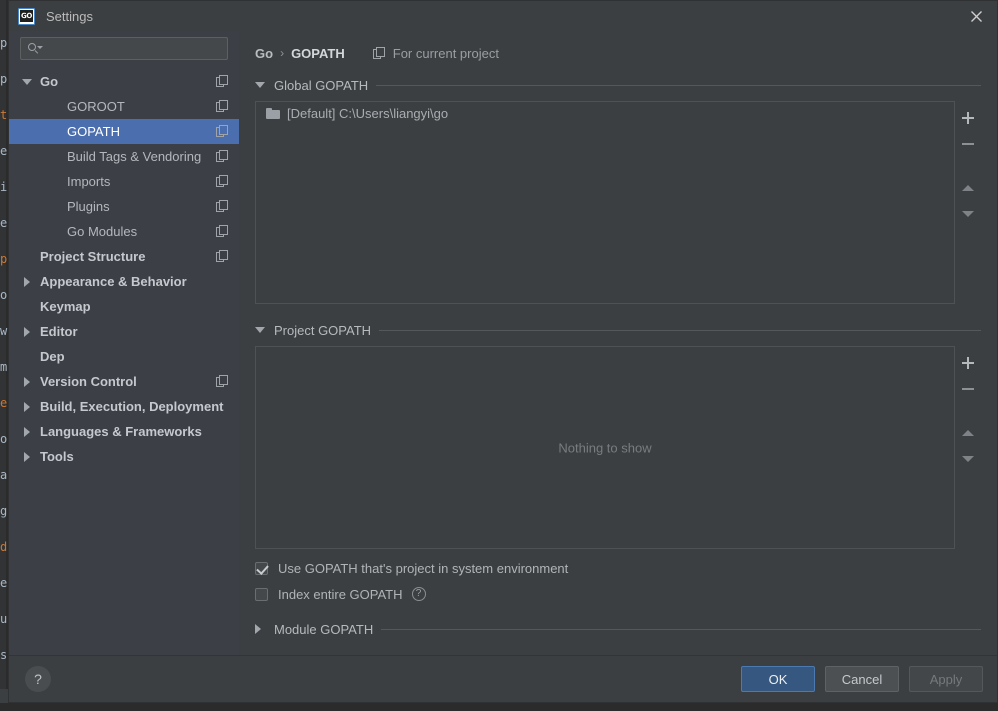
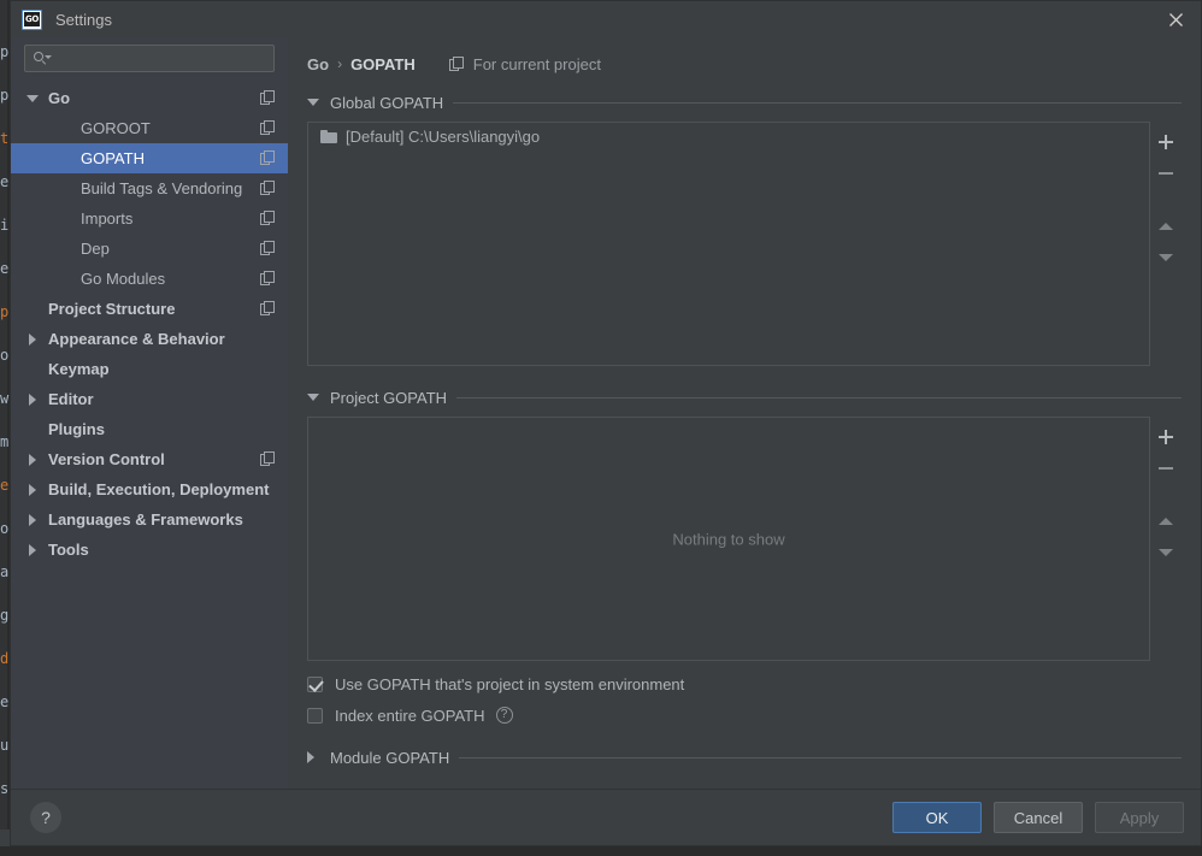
  p
  p
  t
  e
  i
  e
  p
  o
  w
  m
  e
  o
  a
  g
  d
  e
  u
  s
  GO
  Settings
  Go
  GOROOT
  GOPATH
  Build Tags & Vendoring
  Imports
- Plugins
+ Dep
  Go Modules
  Project Structure
  Appearance & Behavior
  Keymap
  Editor
- Dep
+ Plugins
  Version Control
  Build, Execution, Deployment
  Languages & Frameworks
  Tools
  Go
  ›
  GOPATH
  For current project
  Global GOPATH
  [Default] C:\Users\liangyi\go
  Project GOPATH
  Nothing to show
  Use GOPATH that's project in system environment
  Index entire GOPATH
  ?
  Module GOPATH
  ?
  OK
  Cancel
  Apply
